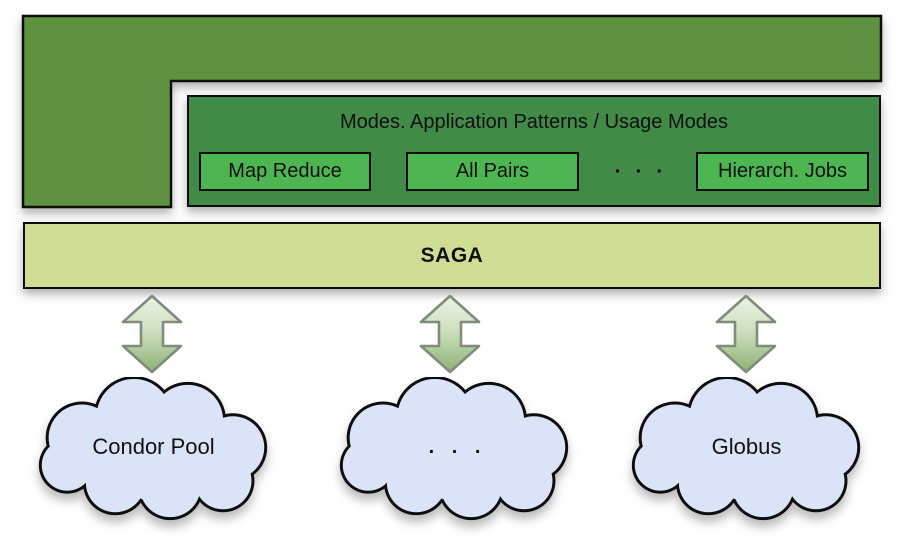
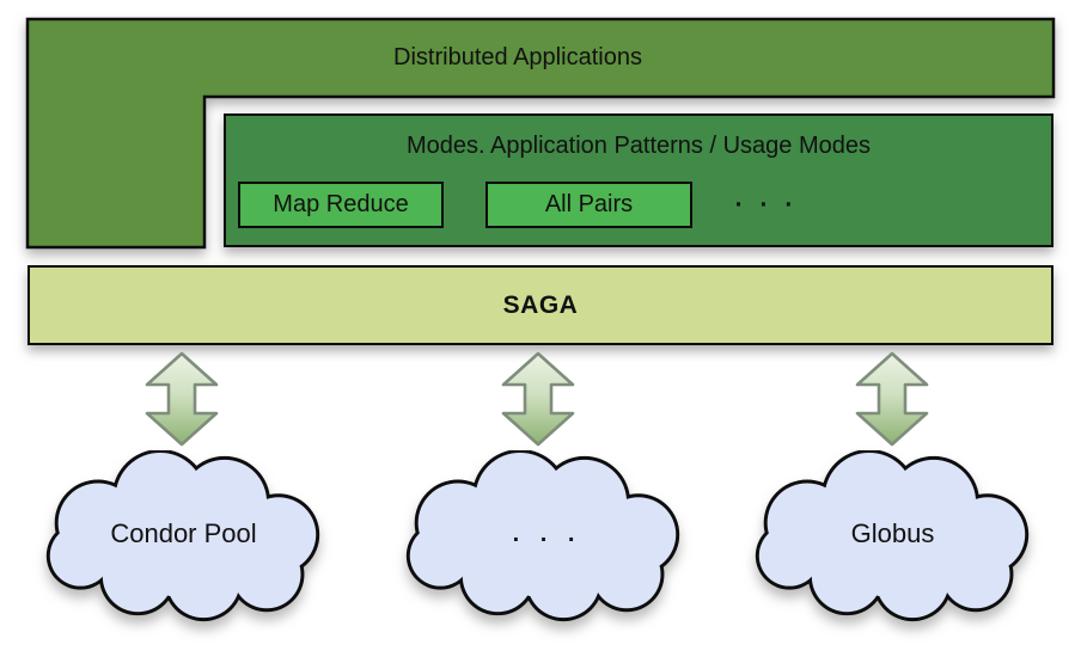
+ Distributed Applications
  Modes. Application Patterns / Usage Modes
  Map Reduce
  All Pairs
  · · ·
- Hierarch. Jobs
  SAGA
  Condor Pool
  . . .
  Globus
